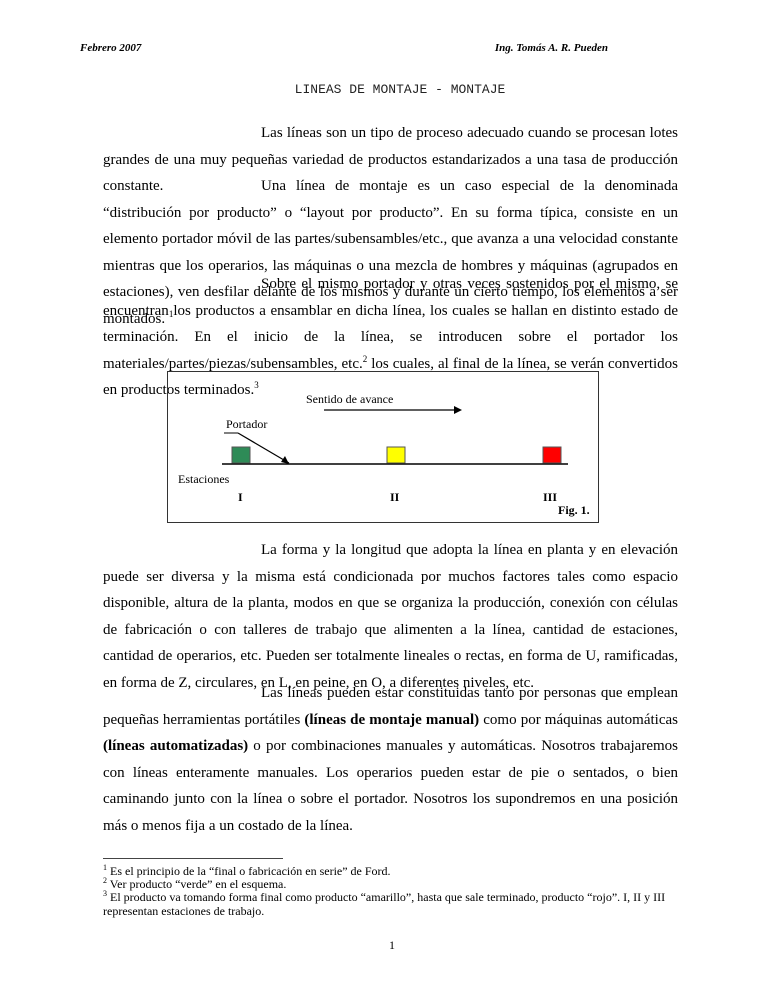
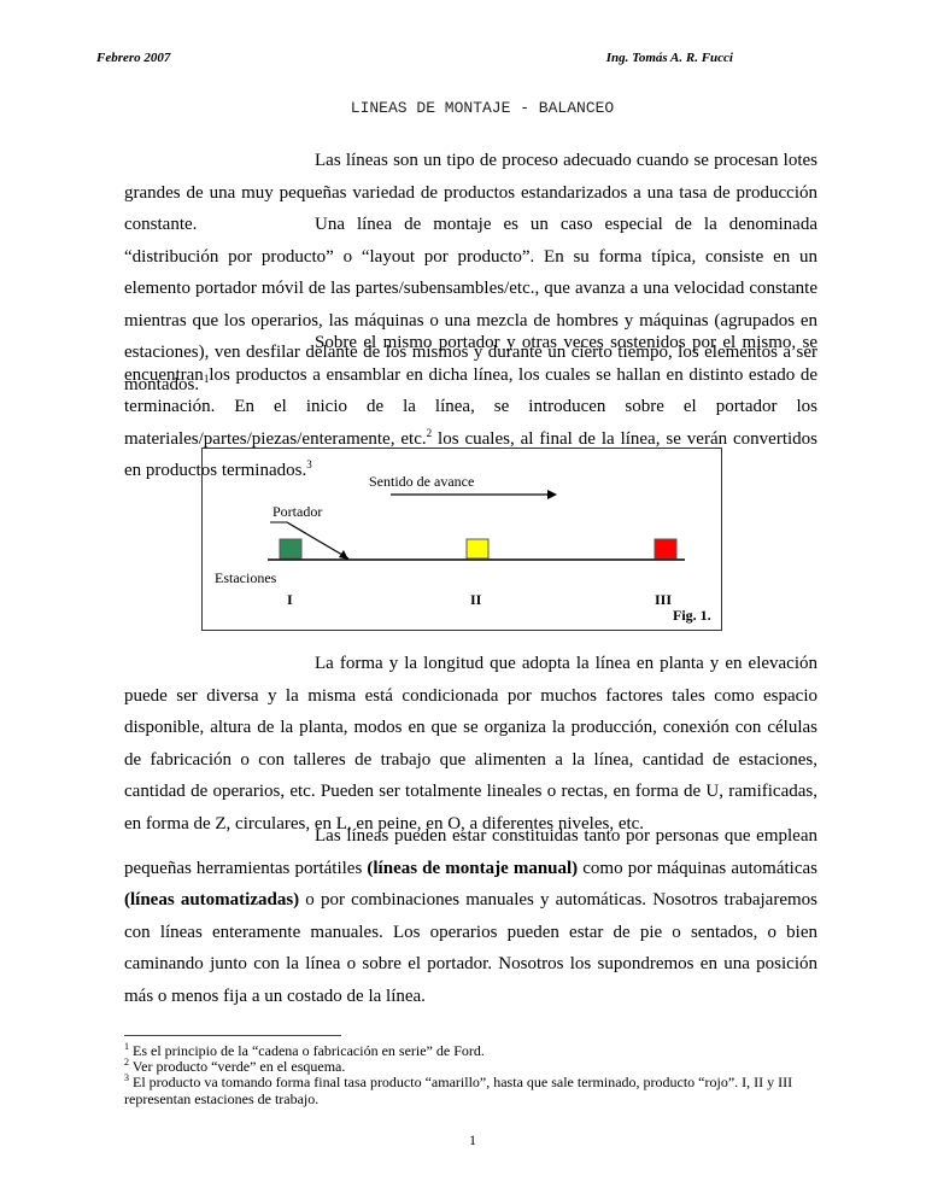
  Febrero 2007
- Ing. Tomás A. R. Pueden
+ Ing. Tomás A. R. Fucci
- LINEAS DE MONTAJE - MONTAJE
+ LINEAS DE MONTAJE - BALANCEO
  Las líneas son un tipo de proceso adecuado cuando se procesan lotes grandes de una muy pequeñas variedad de productos estandarizados a una tasa de producción constante.
  Una línea de montaje es un caso especial de la denominada “distribución por producto” o “layout por producto”. En su forma típica, consiste en un elemento portador móvil de las partes/subensambles/etc., que avanza a una velocidad constante mientras que los operarios, las máquinas o una mezcla de hombres y máquinas (agrupados en estaciones), ven desfilar delante de los mismos y durante un cierto tiempo, los elementos a ser montados. 1
- Sobre el mismo portador y otras veces sostenidos por el mismo, se encuentran los productos a ensamblar en dicha línea, los cuales se hallan en distinto estado de terminación. En el inicio de la línea, se introducen sobre el portador los materiales/partes/piezas/subensambles, etc.2 los cuales, al final de la línea, se verán convertidos en productos terminados.3
+ Sobre el mismo portador y otras veces sostenidos por el mismo, se encuentran los productos a ensamblar en dicha línea, los cuales se hallan en distinto estado de terminación. En el inicio de la línea, se introducen sobre el portador los materiales/partes/piezas/enteramente, etc.2 los cuales, al final de la línea, se verán convertidos en productos terminados.3
  Sentido de avance
  Portador
  Estaciones
  I
  II
  III
  Fig. 1.
  La forma y la longitud que adopta la línea en planta y en elevación puede ser diversa y la misma está condicionada por muchos factores tales como espacio disponible, altura de la planta, modos en que se organiza la producción, conexión con células de fabricación o con talleres de trabajo que alimenten a la línea, cantidad de estaciones, cantidad de operarios, etc. Pueden ser totalmente lineales o rectas, en forma de U, ramificadas, en forma de Z, circulares, en L, en peine, en O, a diferentes niveles, etc.
  Las líneas pueden estar constituidas tanto por personas que emplean pequeñas herramientas portátiles (líneas de montaje manual) como por máquinas automáticas (líneas automatizadas) o por combinaciones manuales y automáticas. Nosotros trabajaremos con líneas enteramente manuales. Los operarios pueden estar de pie o sentados, o bien caminando junto con la línea o sobre el portador. Nosotros los supondremos en una posición más o menos fija a un costado de la línea.
- 1 Es el principio de la “final o fabricación en serie” de Ford.
+ 1 Es el principio de la “cadena o fabricación en serie” de Ford.
  2 Ver producto “verde” en el esquema.
- 3 El producto va tomando forma final como producto “amarillo”, hasta que sale terminado, producto “rojo”. I, II y III representan estaciones de trabajo.
+ 3 El producto va tomando forma final tasa producto “amarillo”, hasta que sale terminado, producto “rojo”. I, II y III representan estaciones de trabajo.
  1
